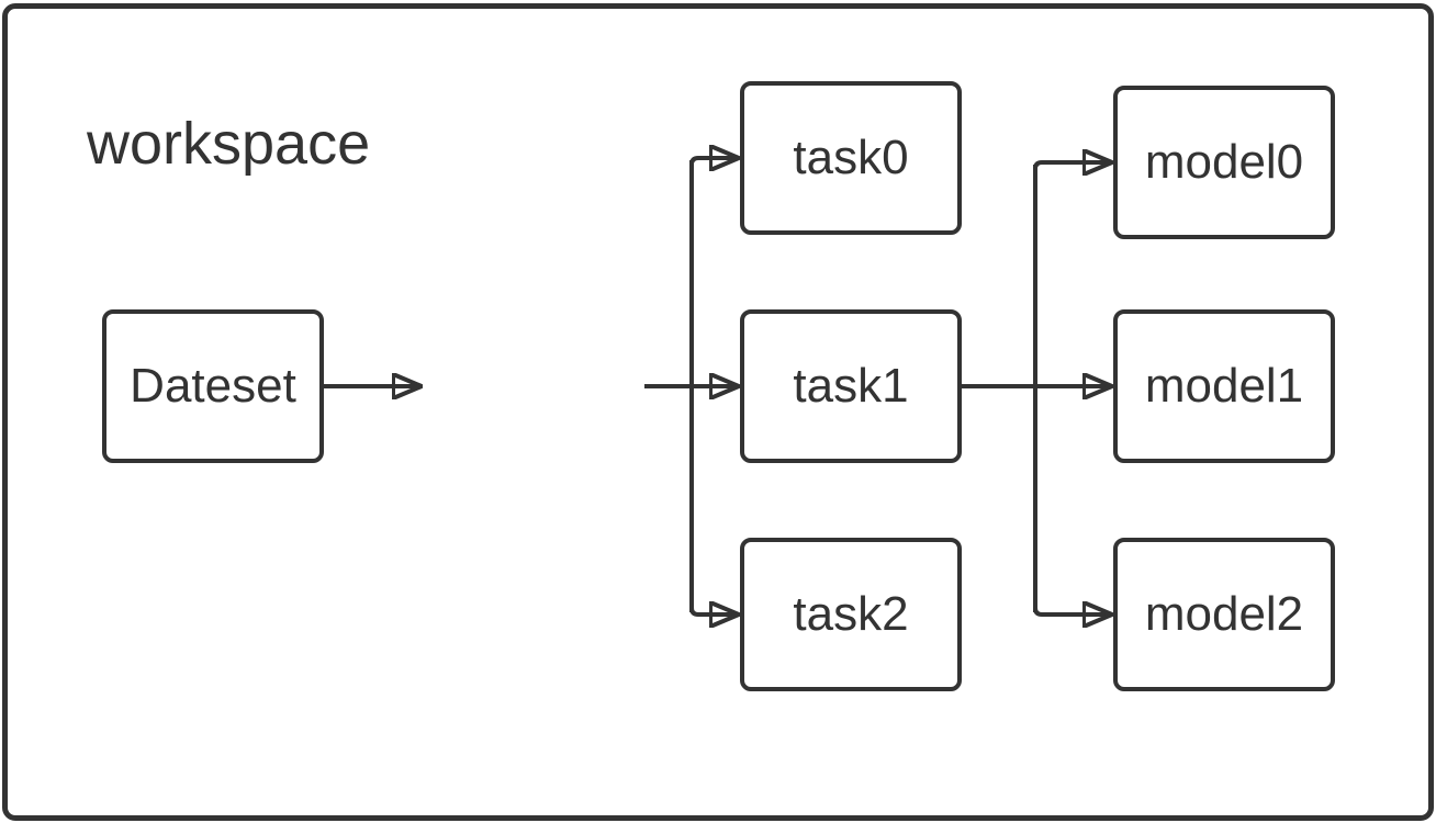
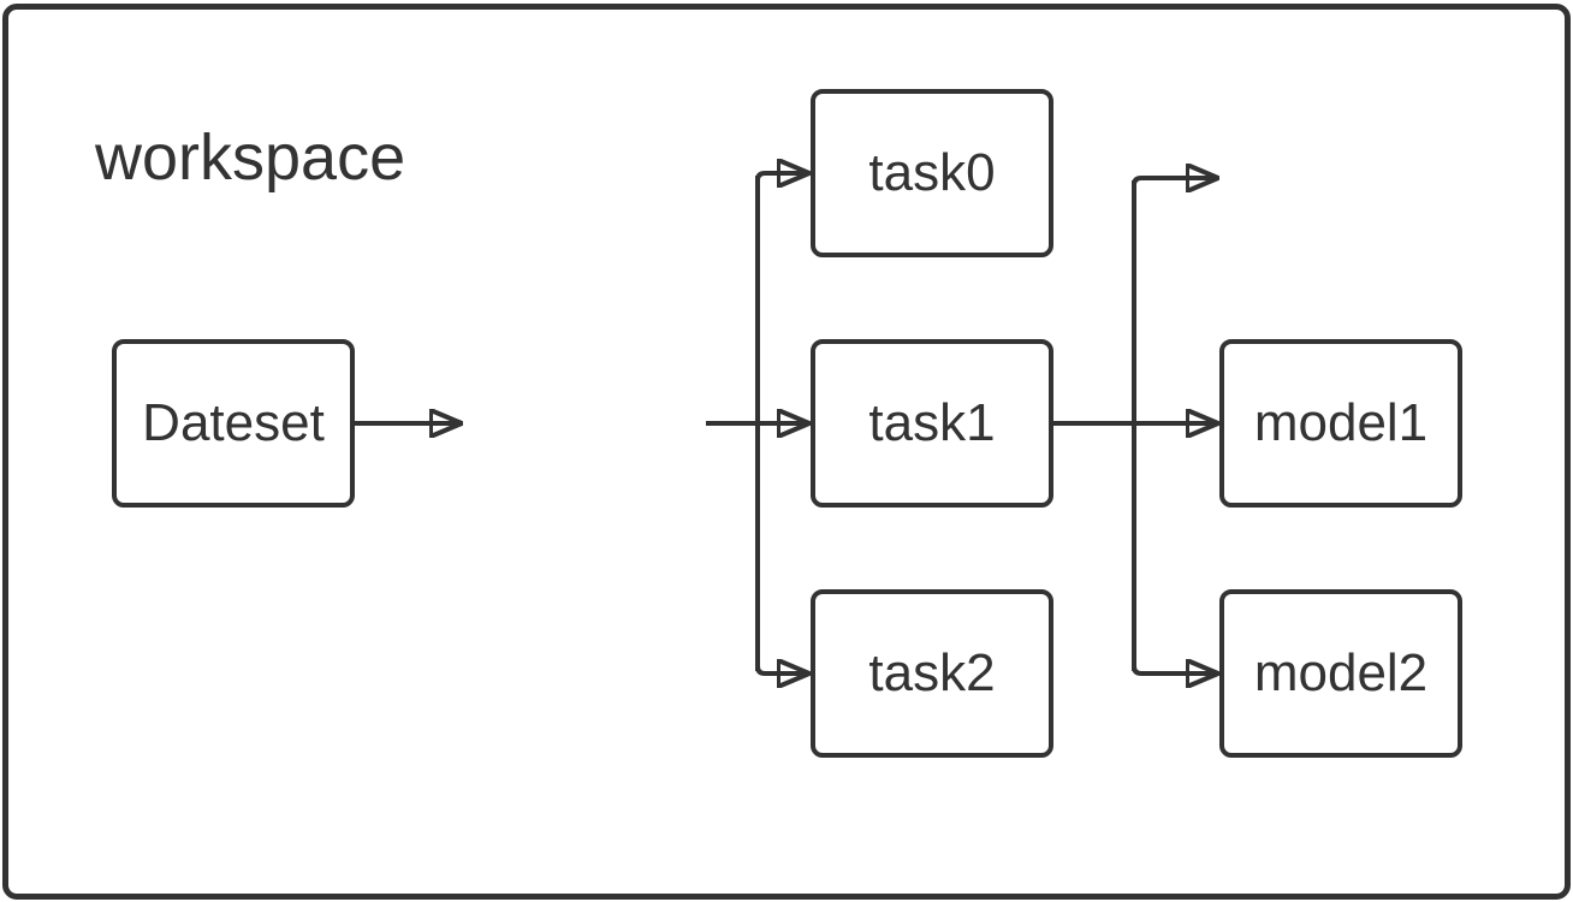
  workspace
  Dateset
  task0
  task1
  task2
- model0
  model1
  model2
